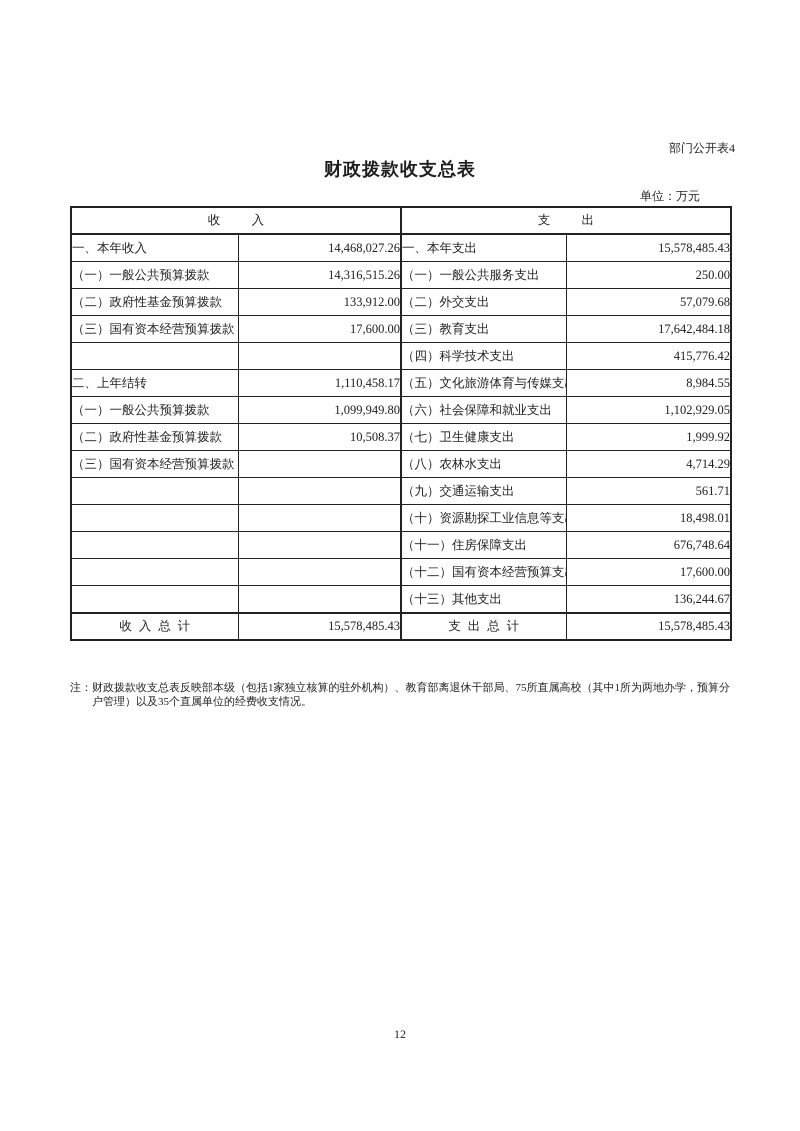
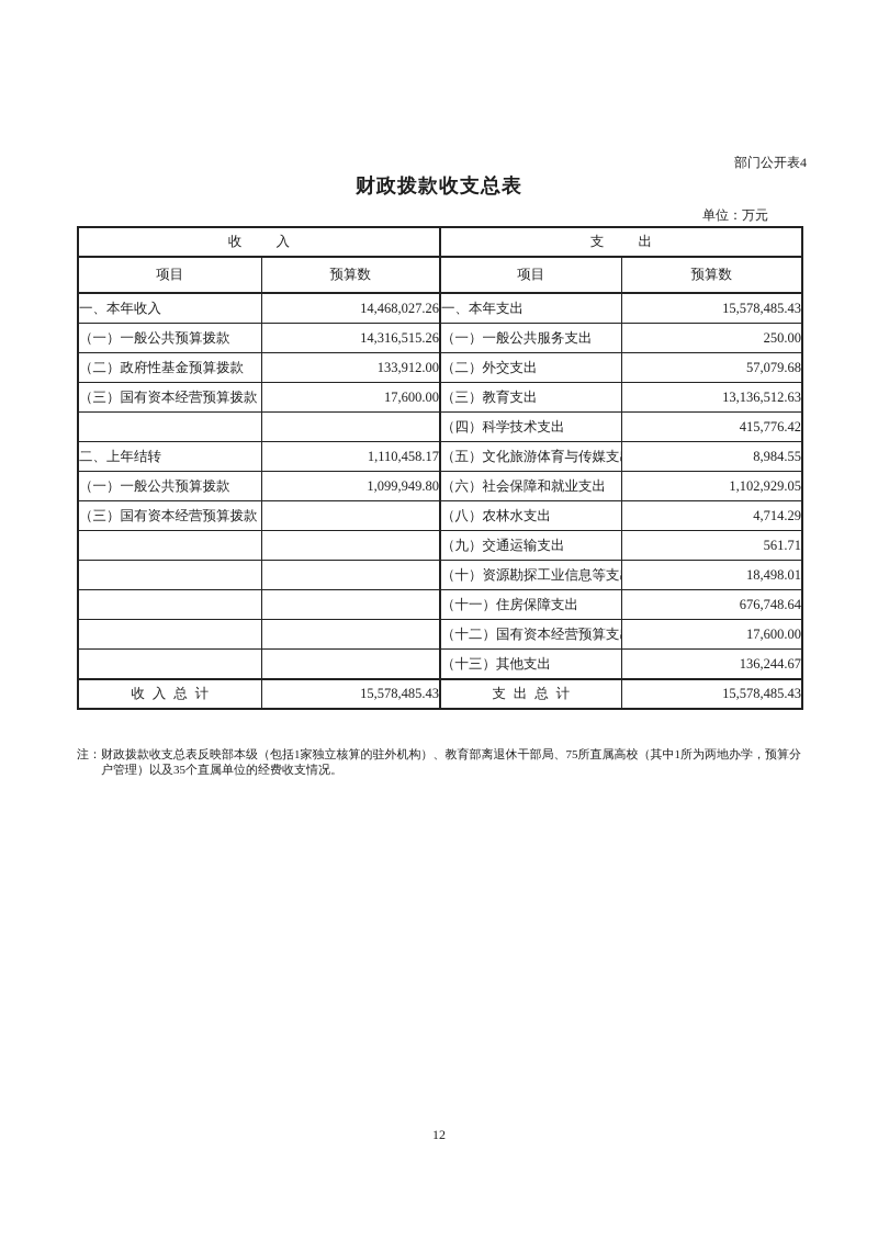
  部门公开表4
  财政拨款收支总表
  单位：万元
  收入	支出
+ 项目	预算数	项目	预算数
  一、本年收入	14,468,027.26	一、本年支出	15,578,485.43
  （一）一般公共预算拨款	14,316,515.26	（一）一般公共服务支出	250.00
  （二）政府性基金预算拨款	133,912.00	（二）外交支出	57,079.68
- （三）国有资本经营预算拨款	17,600.00	（三）教育支出	17,642,484.18
+ （三）国有资本经营预算拨款	17,600.00	（三）教育支出	13,136,512.63
  		（四）科学技术支出	415,776.42
  二、上年结转	1,110,458.17	（五）文化旅游体育与传媒支	8,984.55
  （一）一般公共预算拨款	1,099,949.80	（六）社会保障和就业支出	1,102,929.05
- （二）政府性基金预算拨款	10,508.37	（七）卫生健康支出	1,999.92
  （三）国有资本经营预算拨款		（八）农林水支出	4,714.29
  		（九）交通运输支出	561.71
  		（十）资源勘探工业信息等支	18,498.01
  		（十一）住房保障支出	676,748.64
  		（十二）国有资本经营预算支	17,600.00
  		（十三）其他支出	136,244.67
  收入总计	15,578,485.43	支出总计	15,578,485.43
  注：
  财政拨款收支总表反映部本级（包括1家独立核算的驻外机构）、教育部离退休干部局、75所直属高校（其中1所为两地办学，预算分户管理）以及35个直属单位的经费收支情况。
  12
